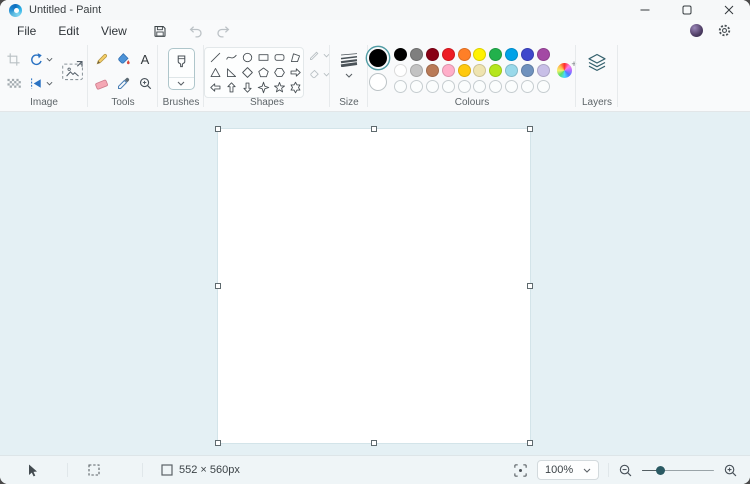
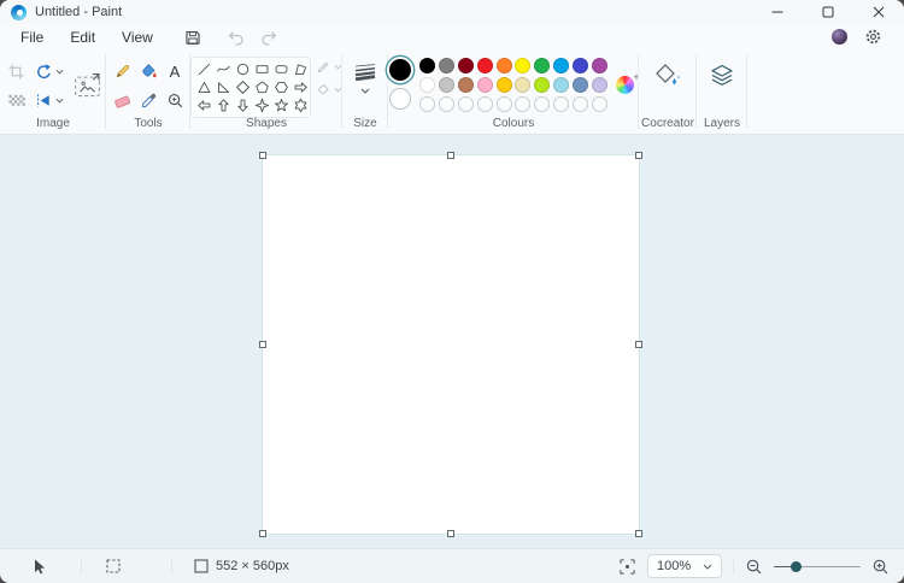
  Untitled - Paint
  File
  Edit
  View
  Image
  A
  Tools
- Brushes
  Shapes
  Size
  +
  Colours
+ Cocreator
  Layers
  552 × 560px
  100%
